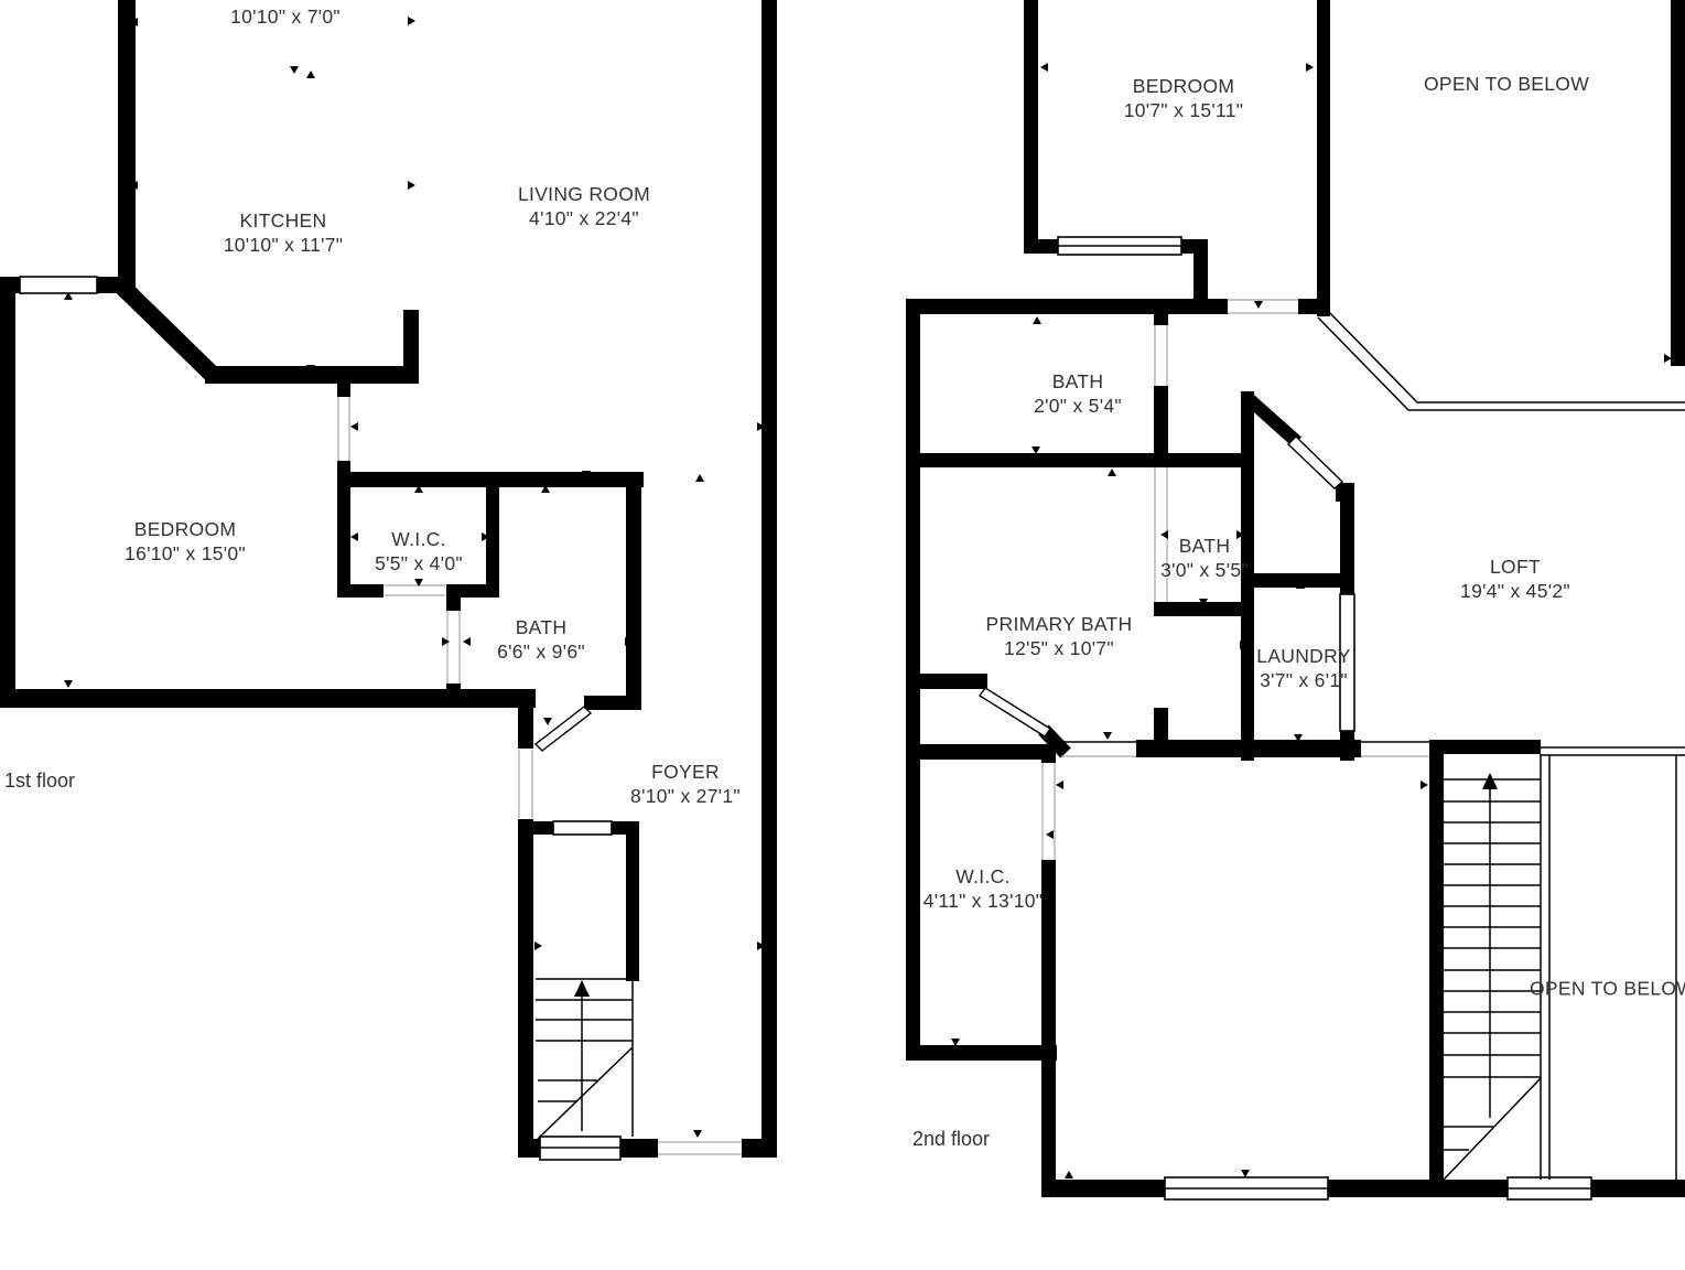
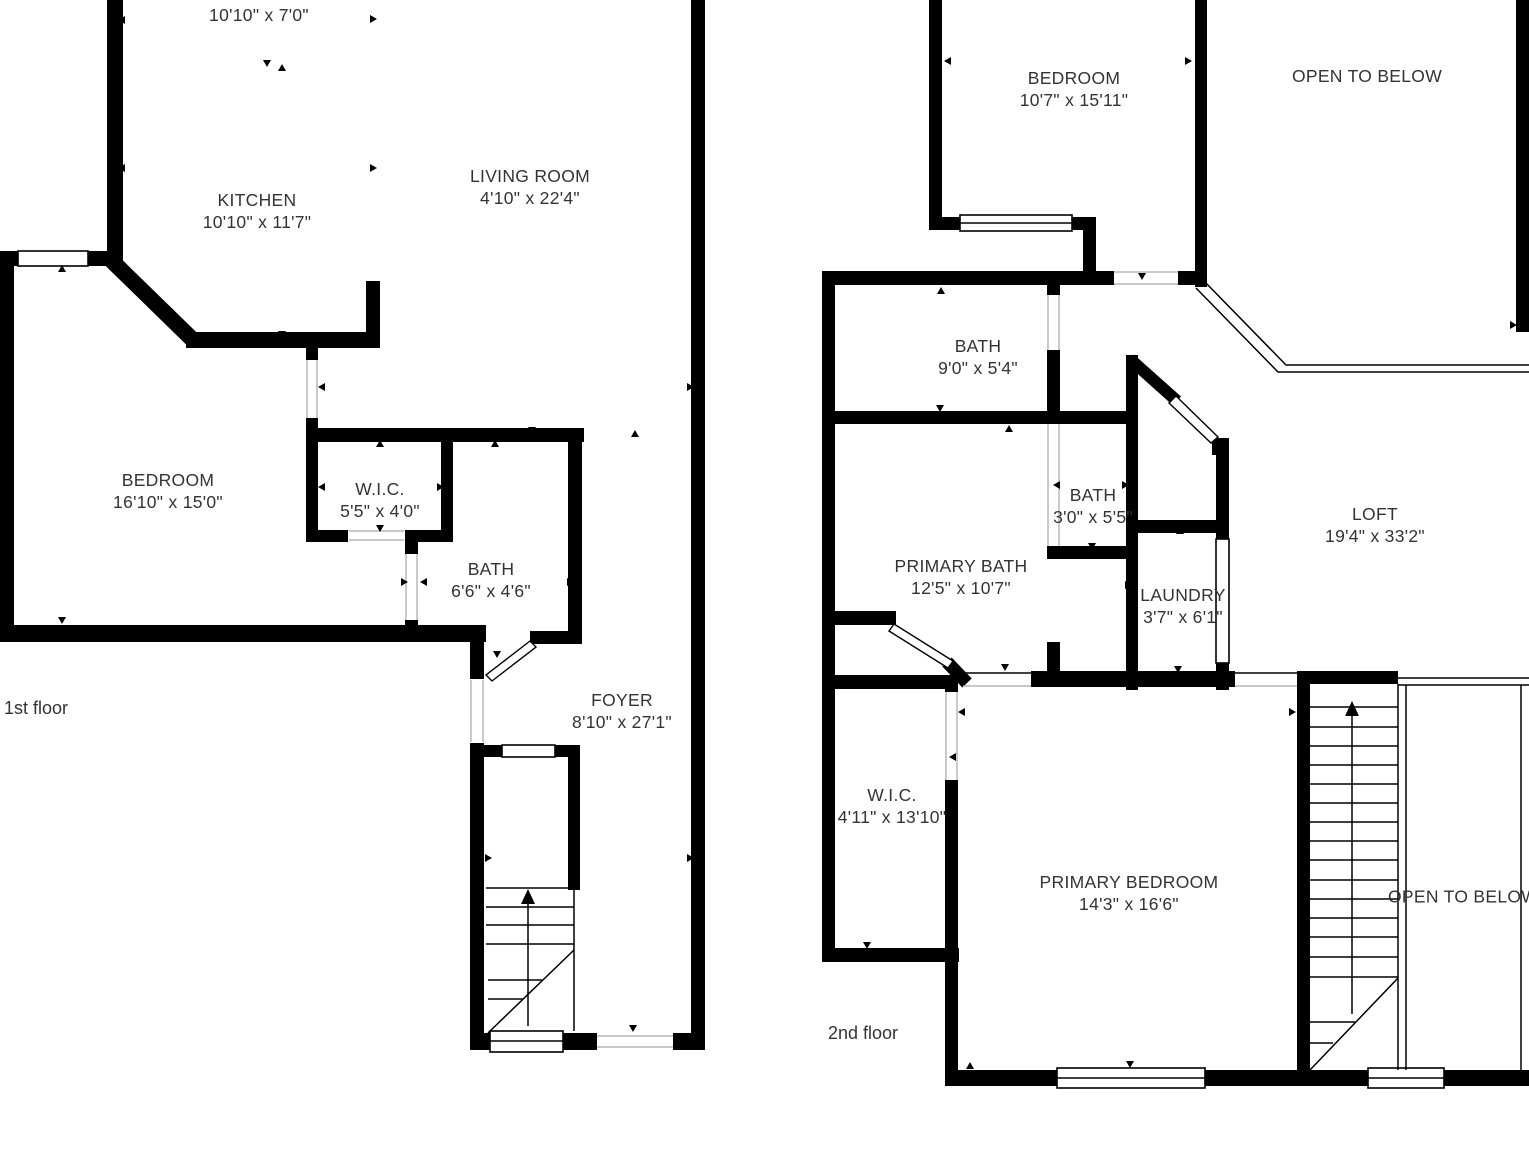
  10'10" x 7'0"
  KITCHEN
  10'10" x 11'7"
  LIVING ROOM
  4'10" x 22'4"
  BEDROOM
  16'10" x 15'0"
  W.I.C.
  5'5" x 4'0"
  BATH
- 6'6" x 9'6"
+ 6'6" x 4'6"
  FOYER
  8'10" x 27'1"
  1st floor
  BEDROOM
  10'7" x 15'11"
  OPEN TO BELOW
  BATH
- 2'0" x 5'4"
+ 9'0" x 5'4"
  BATH
  3'0" x 5'5"
  PRIMARY BATH
  12'5" x 10'7"
  LAUNDRY
  3'7" x 6'1"
  LOFT
- 19'4" x 45'2"
+ 19'4" x 33'2"
  W.I.C.
  4'11" x 13'10"
+ PRIMARY BEDROOM
+ 14'3" x 16'6"
  OPEN TO BELO
  2nd floor
